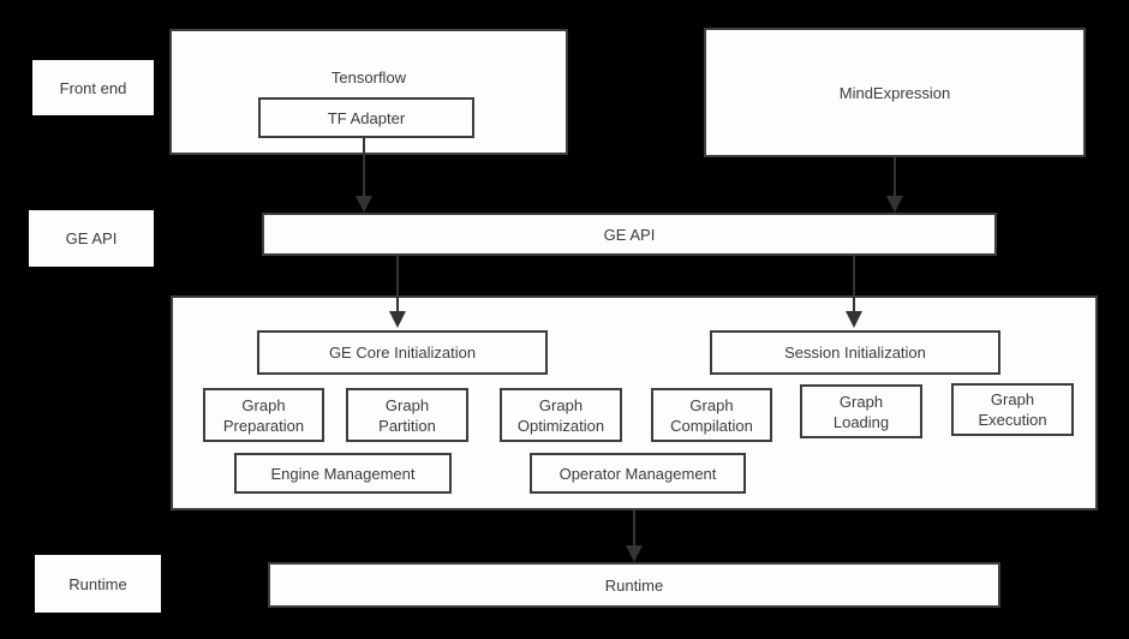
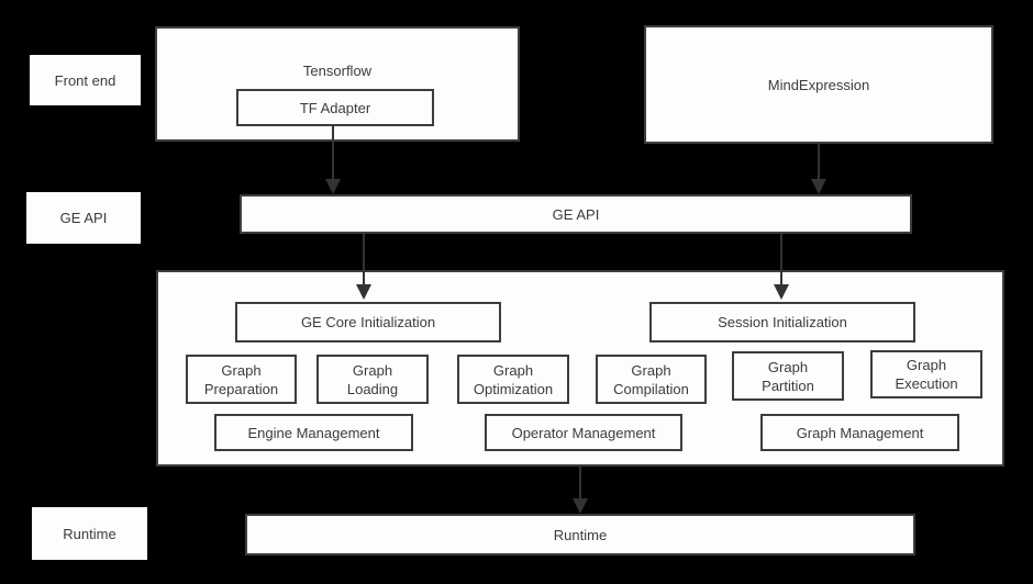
  Front end
  GE API
  Runtime
  Tensorflow
  TF Adapter
  MindExpression
  GE API
  GE Core Initialization
  Session Initialization
  Graph Preparation
- Graph Partition
+ Graph Loading
  Graph Optimization
  Graph Compilation
- Graph Loading
+ Graph Partition
  Graph Execution
  Engine Management
  Operator Management
+ Graph Management
  Runtime
